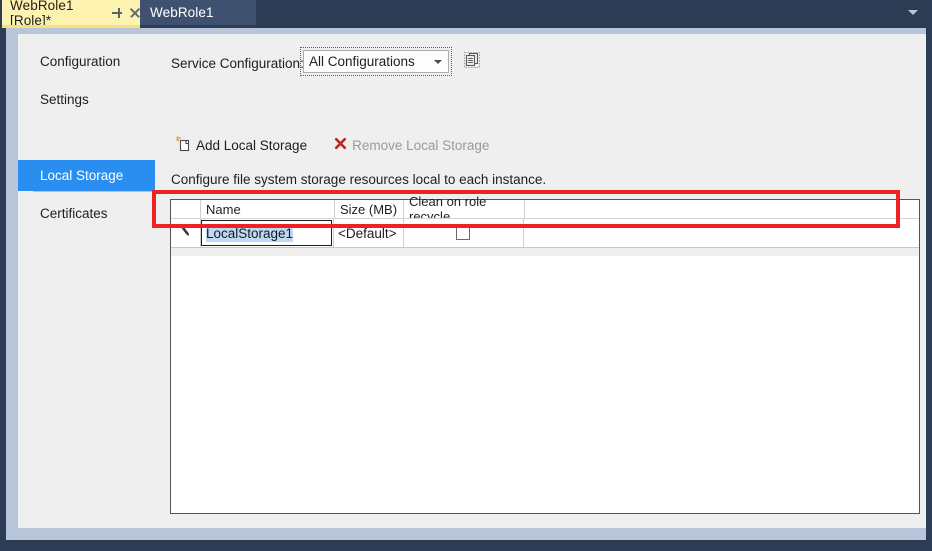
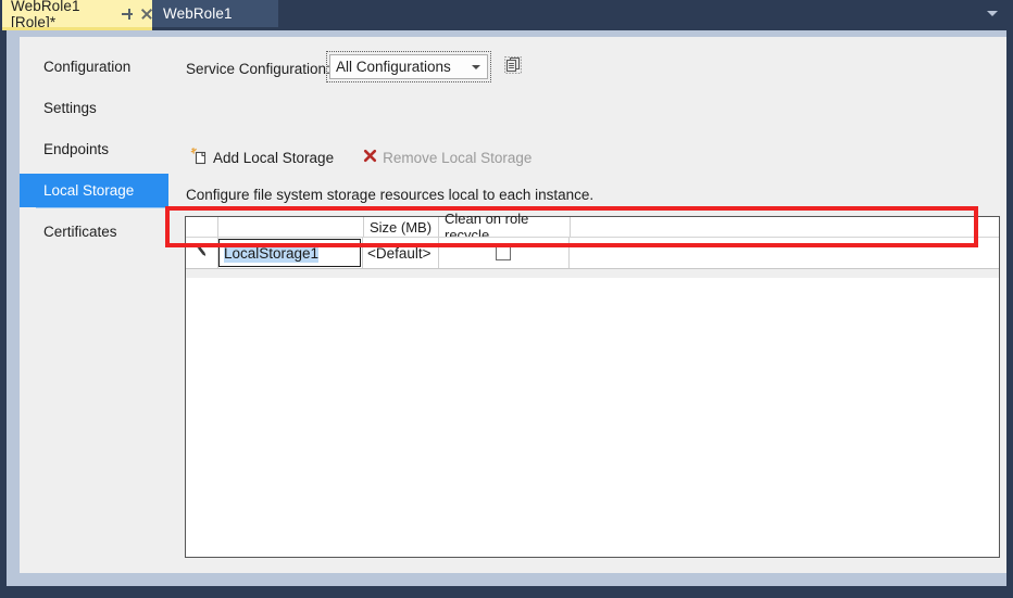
  WebRole1 [Role]*
  WebRole1
  Configuration
  Settings
+ Endpoints
  Local Storage
  Certificates
  Service Configuration:
  All Configurations
  Add Local Storage
  Remove Local Storage
  Configure file system storage resources local to each instance.
- Name
  Size (MB)
  Clean on role recycle
  LocalStorage1
  <Default>
